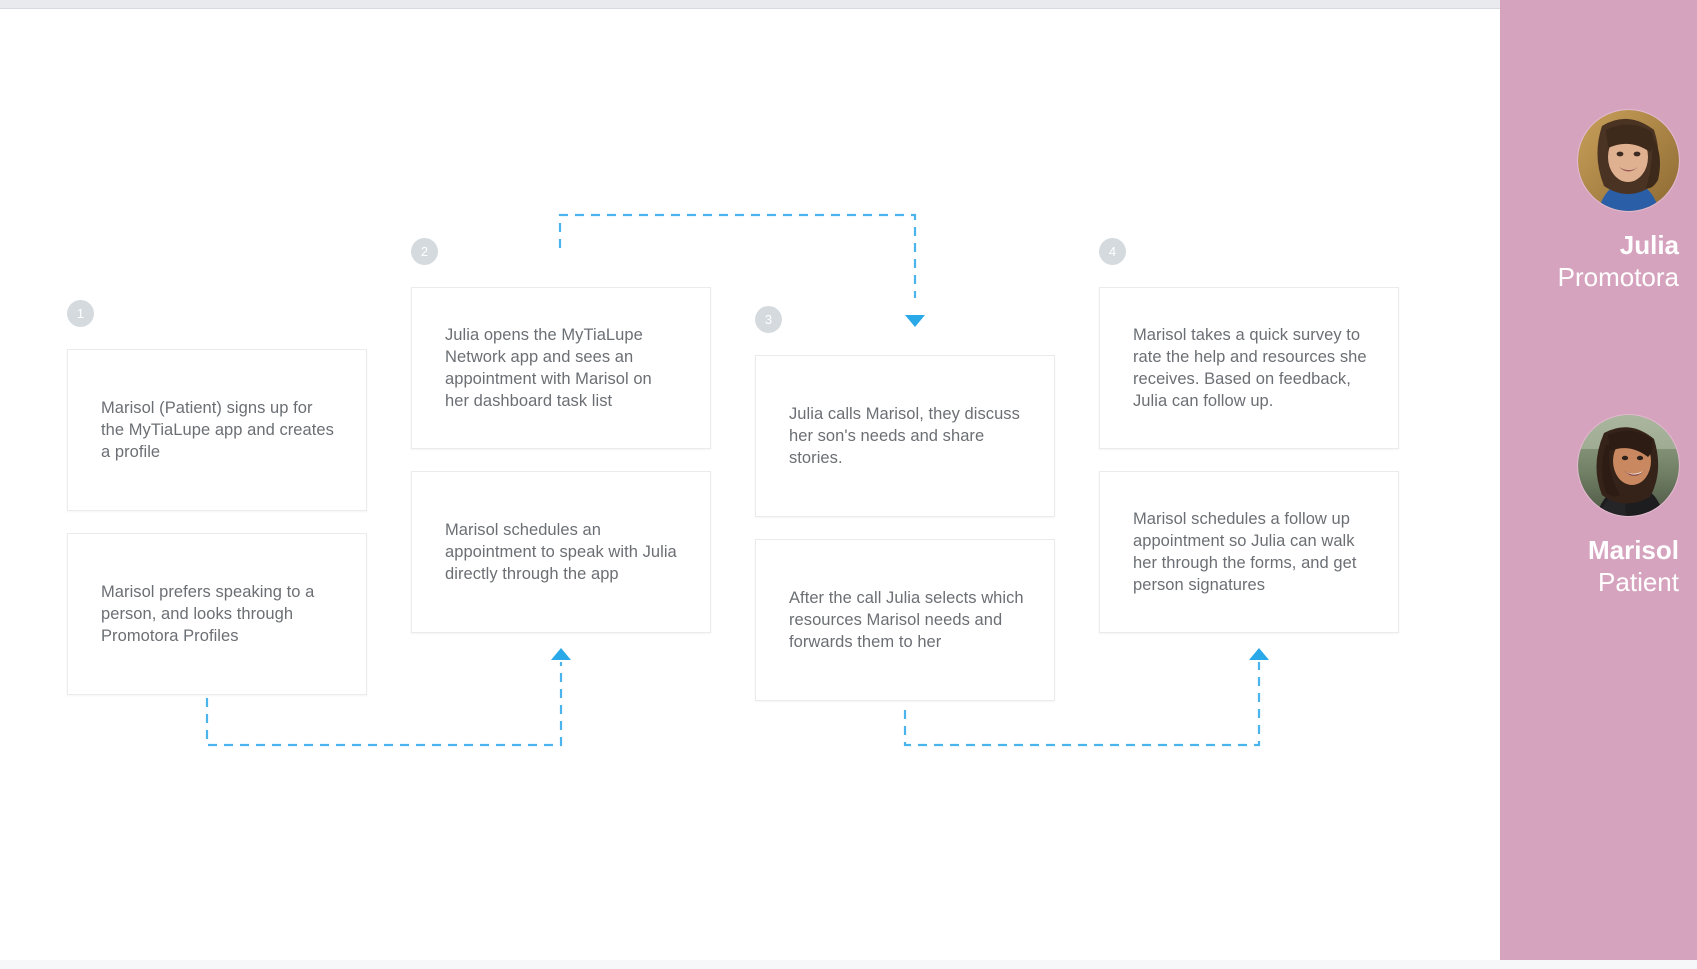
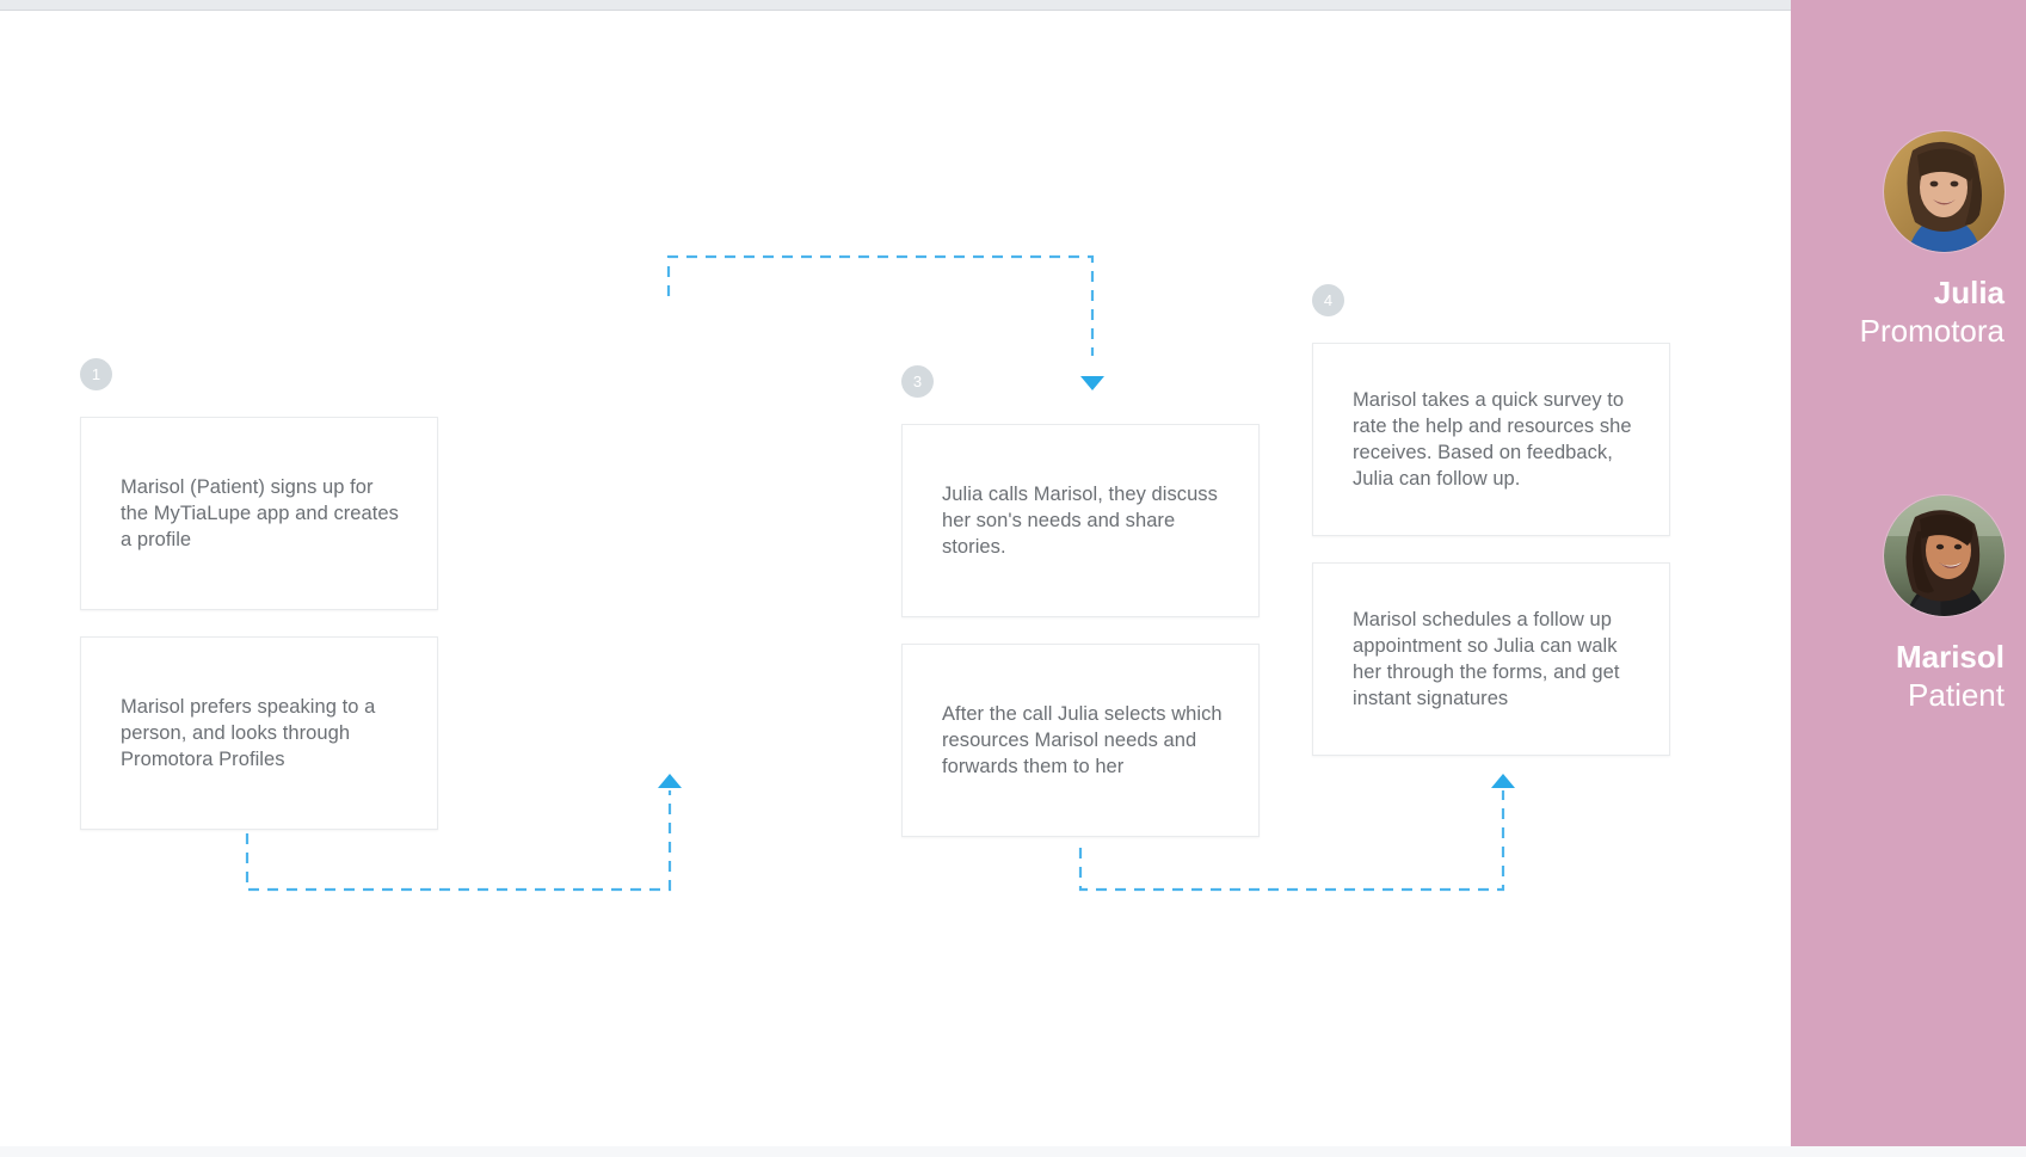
  1
  Marisol (Patient) signs up for the MyTiaLupe app and creates a profile
  Marisol prefers speaking to a person, and looks through Promotora Profiles
- 2
- Julia opens the MyTiaLupe Network app and sees an appointment with Marisol on her dashboard task list
- Marisol schedules an appointment to speak with Julia directly through the app
  3
  Julia calls Marisol, they discuss her son's needs and share stories.
  After the call Julia selects which resources Marisol needs and forwards them to her
  4
  Marisol takes a quick survey to rate the help and resources she receives. Based on feedback, Julia can follow up.
- Marisol schedules a follow up appointment so Julia can walk her through the forms, and get person signatures
+ Marisol schedules a follow up appointment so Julia can walk her through the forms, and get instant signatures
  Julia
  Promotora
  Marisol
  Patient
